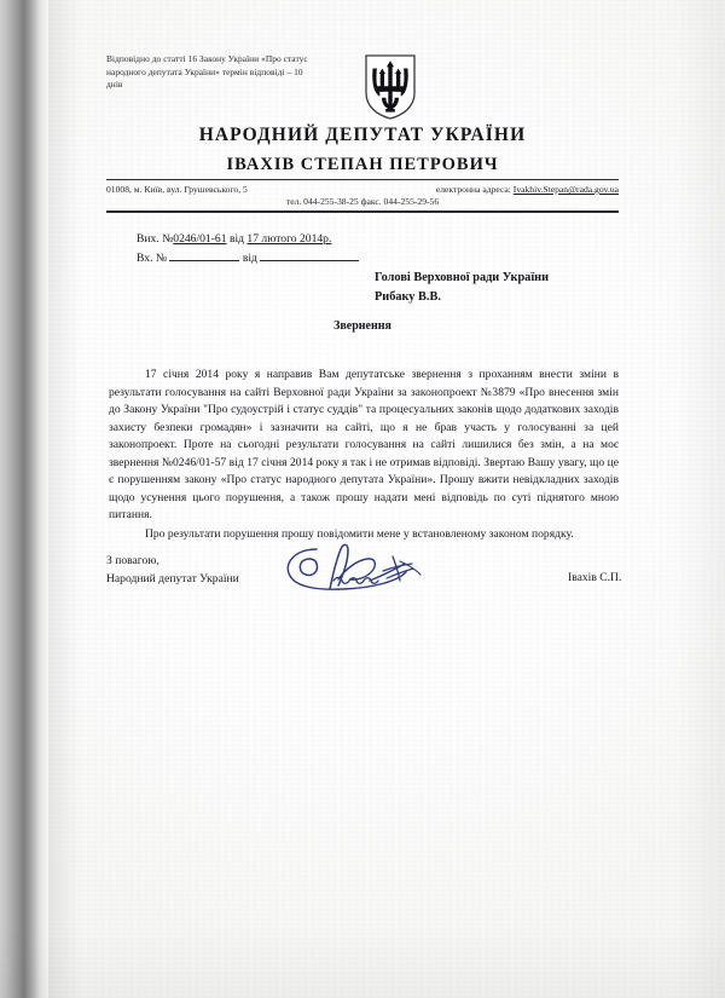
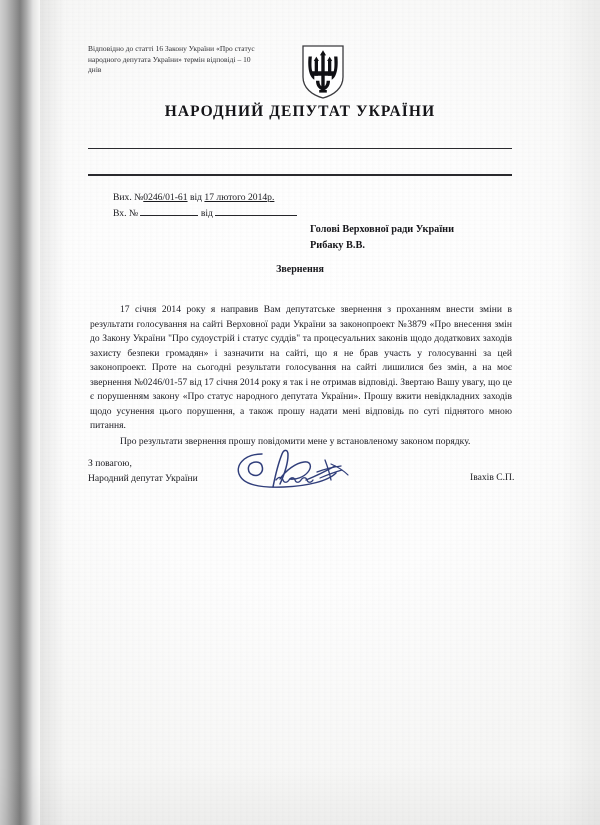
  Відповідно до статті 16 Закону України «Про статус народного депутата України» термін відповіді – 10 днів
  НАРОДНИЙ ДЕПУТАТ УКРАЇНИ
- ІВАХІВ СТЕПАН ПЕТРОВИЧ
- 01008, м. Київ, вул. Грушевського, 5
- електронна адреса: Ivakhiv.Stepan@rada.gov.ua
- тел. 044-255-38-25 факс. 044-255-29-56
  Вих. №0246/01-61 від 17 лютого 2014р.
  Вх. № від
  Голові Верховної ради України
  Рибаку В.В.
  Звернення
  17 січня 2014 року я направив Вам депутатське звернення з проханням внести зміни в результати голосування на сайті Верховної ради України за законопроект №3879 «Про внесення змін до Закону України "Про судоустрій і статус суддів" та процесуальних законів щодо додаткових заходів захисту безпеки громадян» і зазначити на сайті, що я не брав участь у голосуванні за цей законопроект. Проте на сьогодні результати голосування на сайті лишилися без змін, а на моє звернення №0246/01-57 від 17 січня 2014 року я так і не отримав відповіді. Звертаю Вашу увагу, що це є порушенням закону «Про статус народного депутата України». Прошу вжити невідкладних заходів щодо усунення цього порушення, а також прошу надати мені відповідь по суті піднятого мною питання.
- Про результати порушення прошу повідомити мене у встановленому законом порядку.
+ Про результати звернення прошу повідомити мене у встановленому законом порядку.
  З повагою,
  Народний депутат України
  Івахів С.П.
